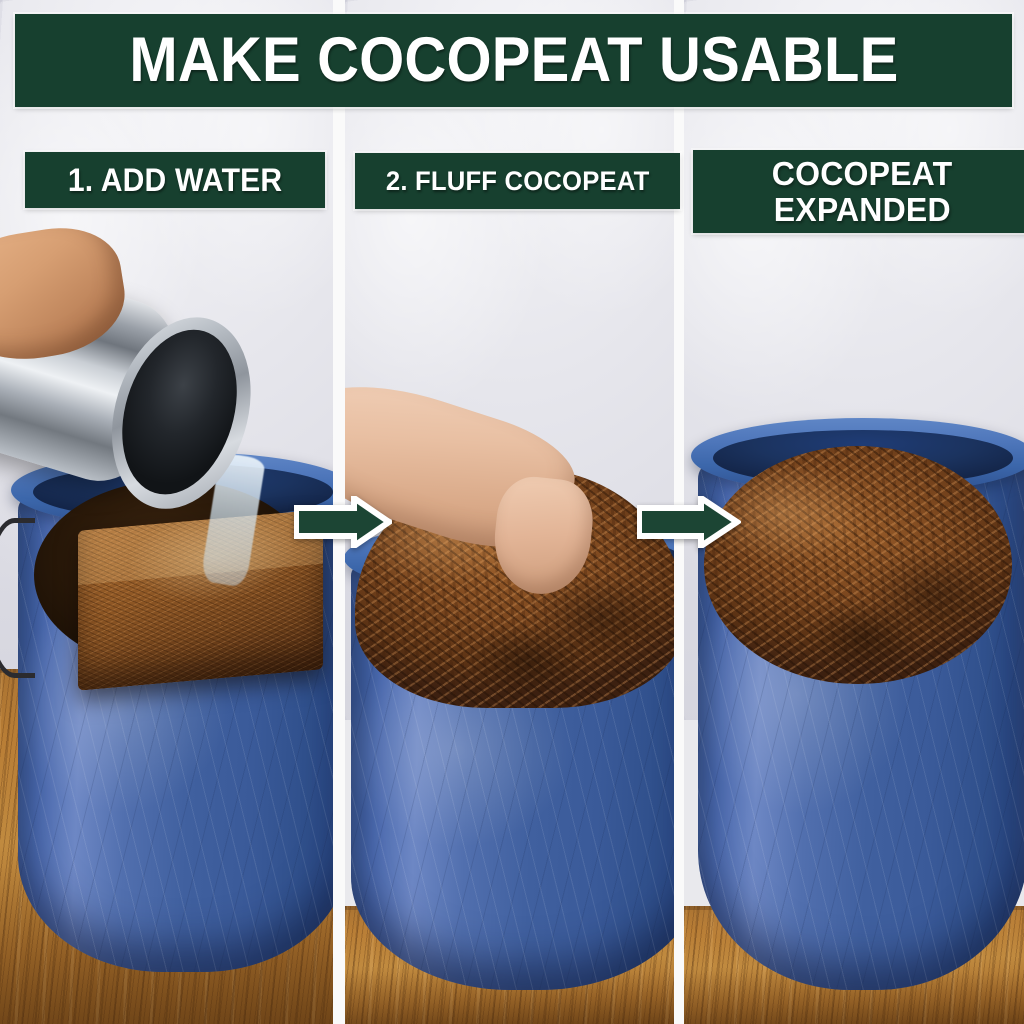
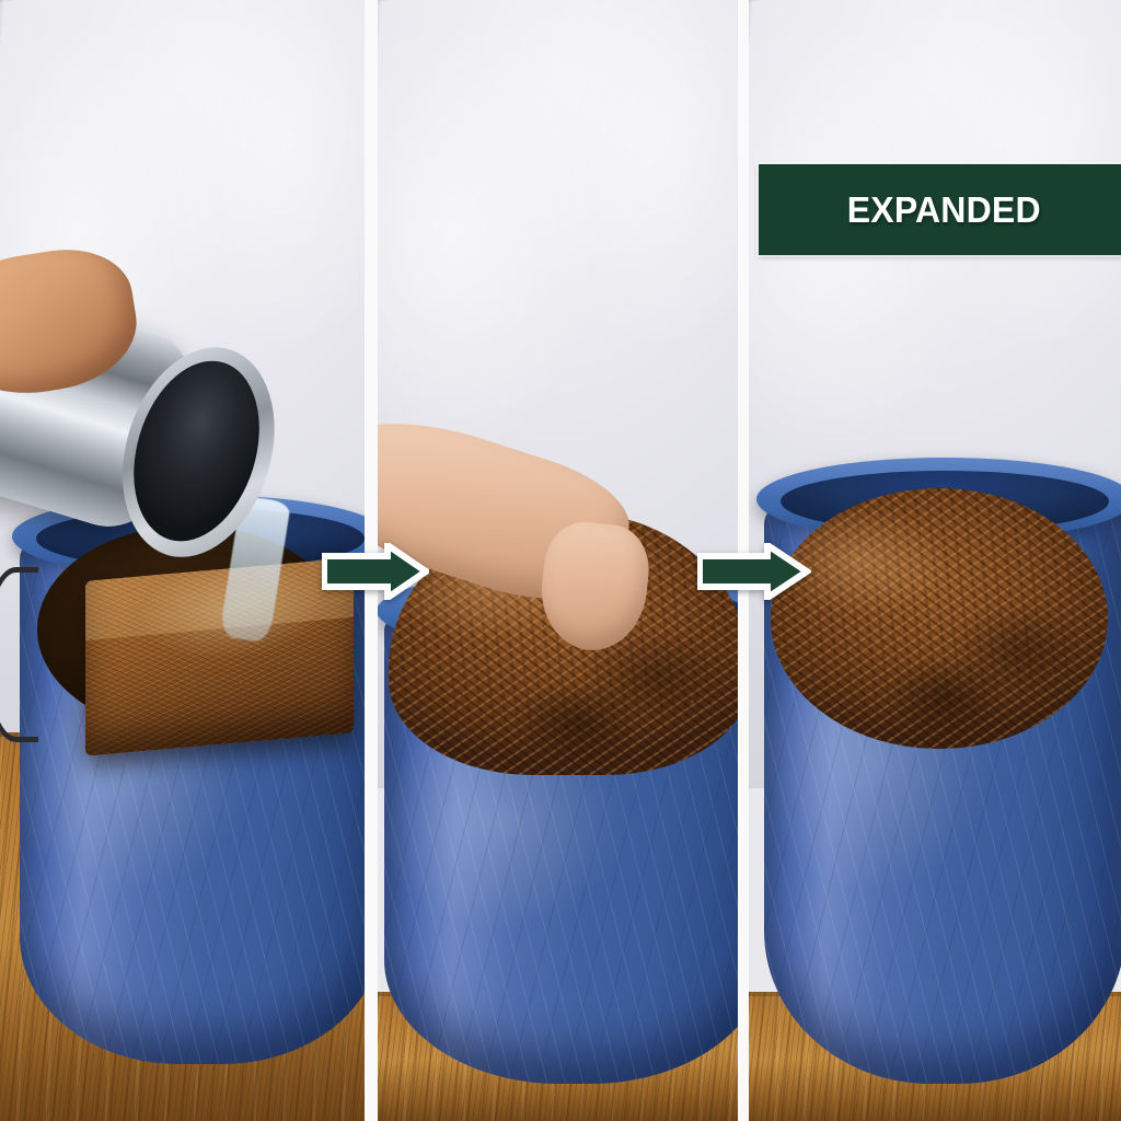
- MAKE COCOPEAT USABLE
- 1. ADD WATER
- 2. FLUFF COCOPEAT
- COCOPEAT
  EXPANDED
